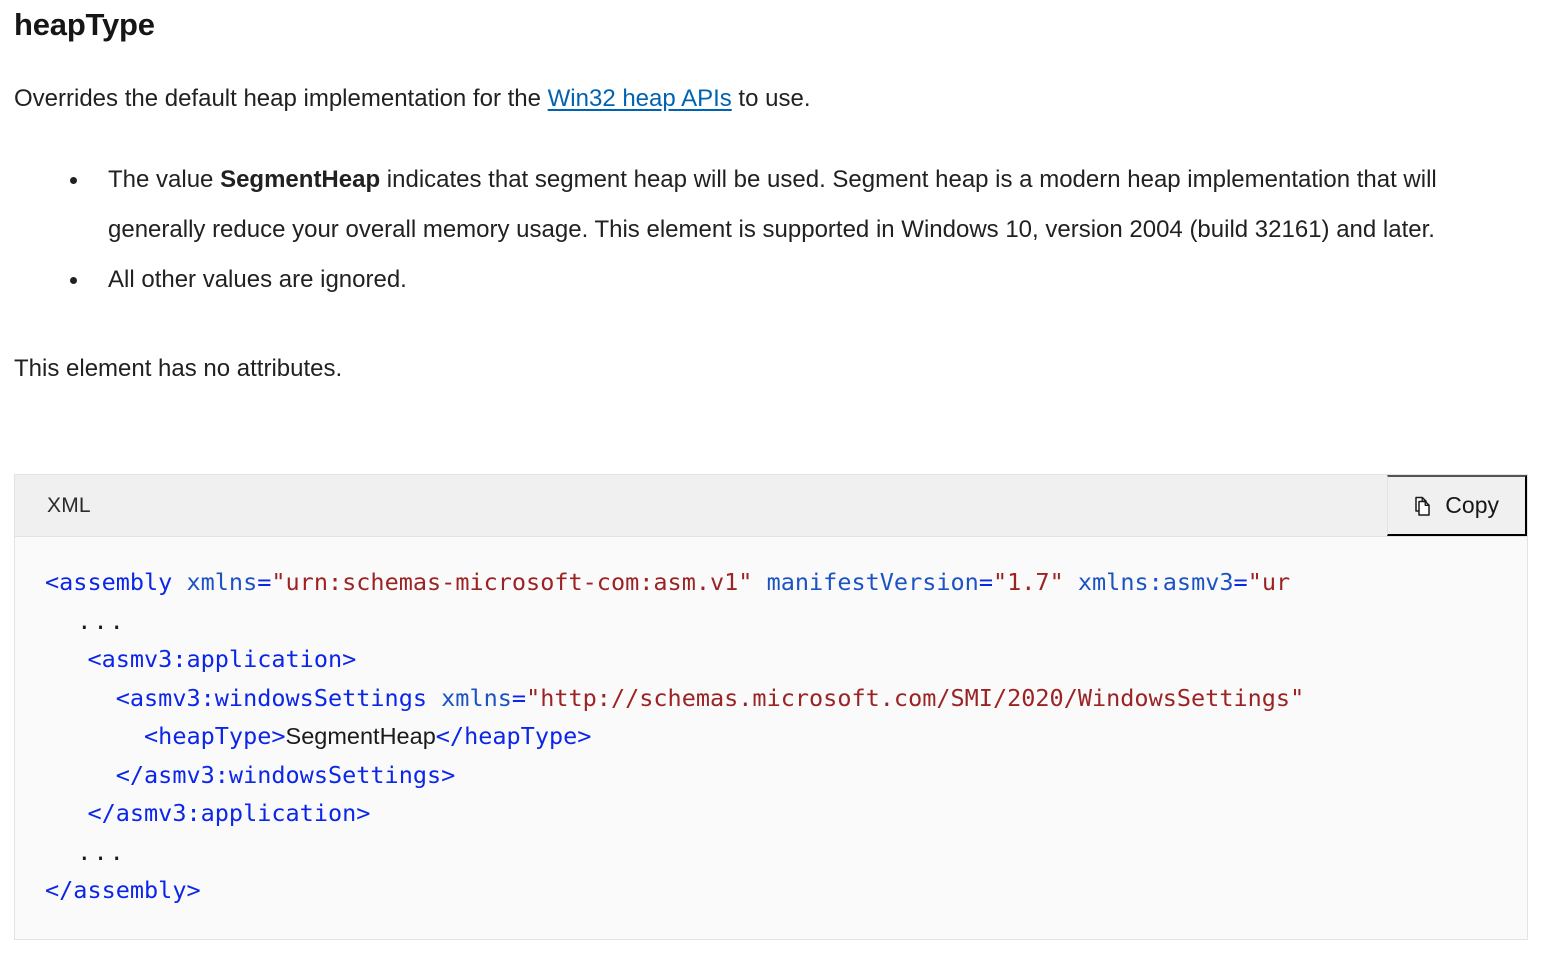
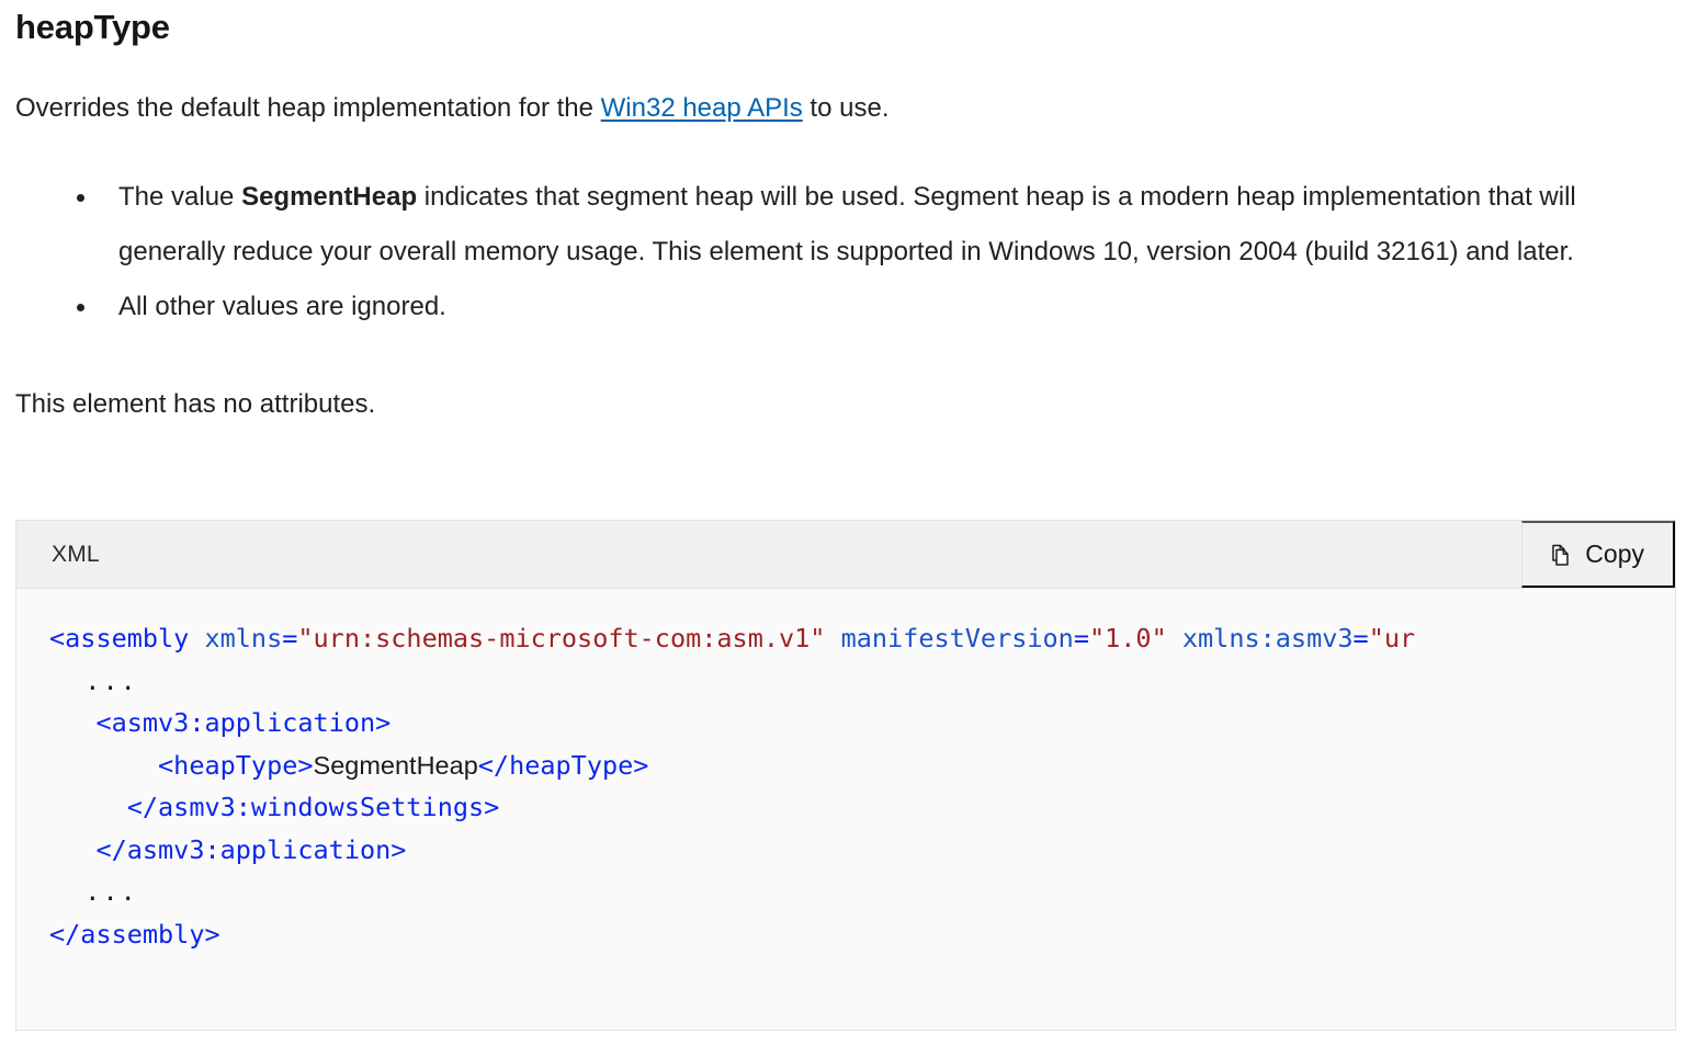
  heapType
  Overrides the default heap implementation for the Win32 heap APIs to use.
  The value SegmentHeap indicates that segment heap will be used. Segment heap is a modern heap implementation that will generally reduce your overall memory usage. This element is supported in Windows 10, version 2004 (build 32161) and later.
  All other values are ignored.
  This element has no attributes.
  XML
  Copy
- <assembly xmlns="urn:schemas-microsoft-com:asm.v1" manifestVersion="1.7" xmlns:asmv3="ur
+ <assembly xmlns="urn:schemas-microsoft-com:asm.v1" manifestVersion="1.0" xmlns:asmv3="ur
  ...
  <asmv3:application>
- <asmv3:windowsSettings xmlns="http://schemas.microsoft.com/SMI/2020/WindowsSettings"
  <heapType>SegmentHeap</heapType>
  </asmv3:windowsSettings>
  </asmv3:application>
  ...
  </assembly>
